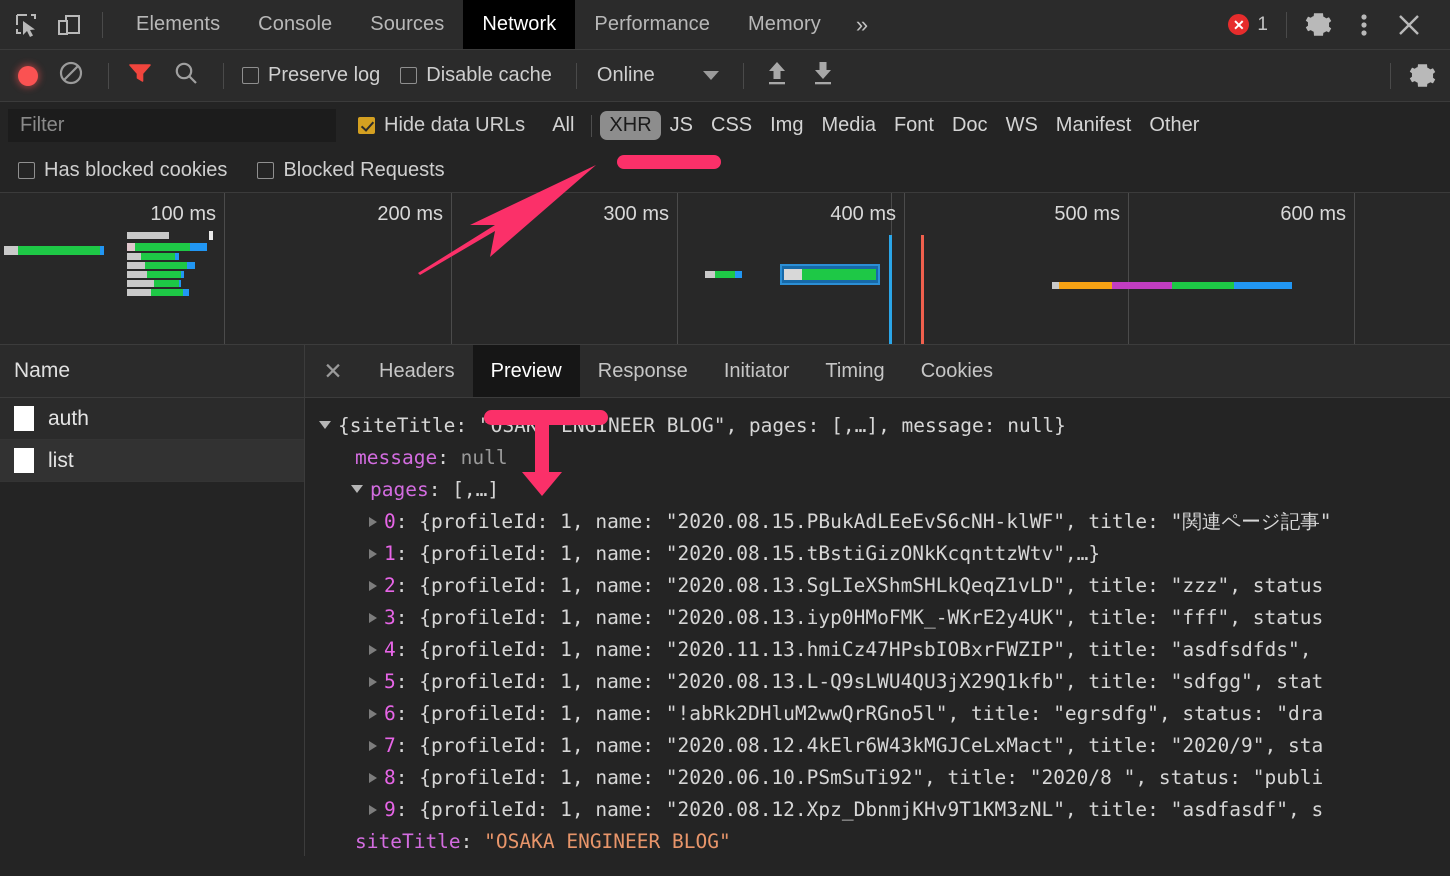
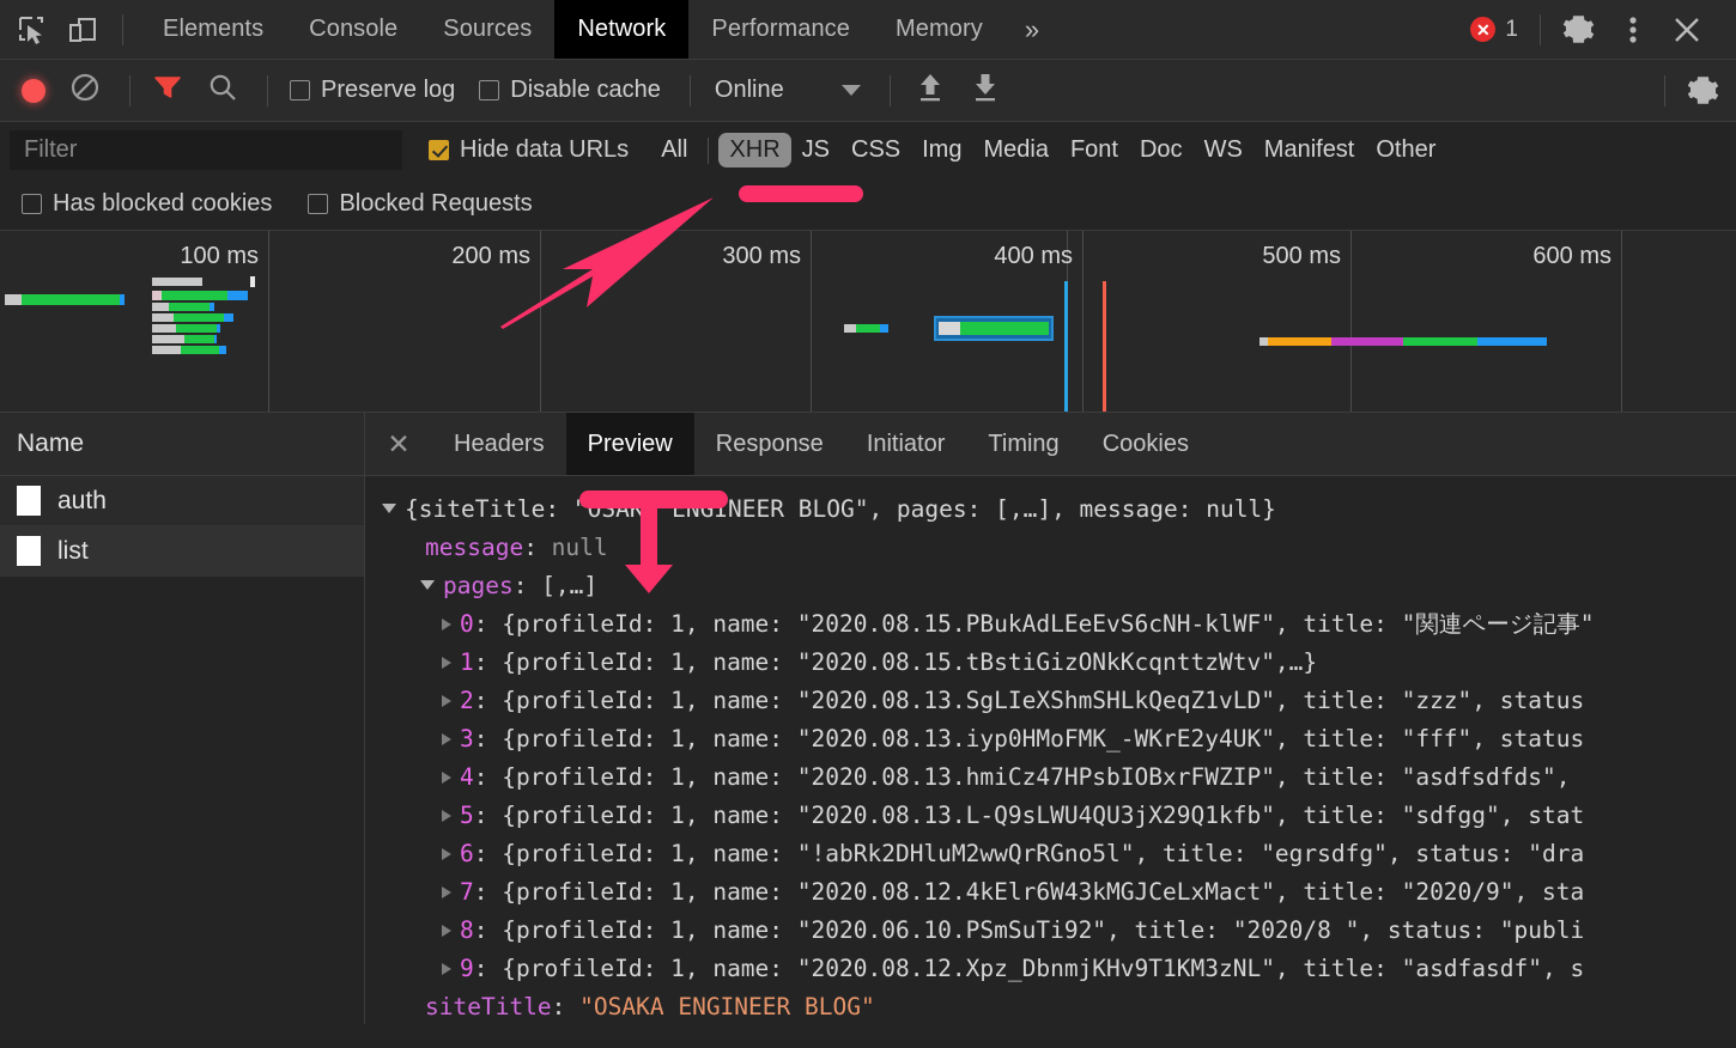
  Elements
  Console
  Sources
  Network
  Performance
  Memory
  »
  ✕
  1
  Preserve log
  Disable cache
  Online
  Filter
  Hide data URLs
  All
  XHR
  JS
  CSS
  Img
  Media
  Font
  Doc
  WS
  Manifest
  Other
  Has blocked cookies
  Blocked Requests
  100 ms
  200 ms
  300 ms
  400 ms
  500 ms
  600 ms
  Name
  auth
  list
  ✕
  Headers
  Preview
  Response
  Initiator
  Timing
  Cookies
  {siteTitle: "OSAK ENGINEER BLOG", pages: [,…], message: null}
  message: null
  pages: [,…]
  0: {profileId: 1, name: "2020.08.15.PBukAdLEeEvS6cNH-klWF", title: "関連ページ記事"
  1: {profileId: 1, name: "2020.08.15.tBstiGizONkKcqnttzWtv",…}
  2: {profileId: 1, name: "2020.08.13.SgLIeXShmSHLkQeqZ1vLD", title: "zzz", status
  3: {profileId: 1, name: "2020.08.13.iyp0HMoFMK_-WKrE2y4UK", title: "fff", status
- 4: {profileId: 1, name: "2020.11.13.hmiCz47HPsbIOBxrFWZIP", title: "asdfsdfds",
+ 4: {profileId: 1, name: "2020.08.13.hmiCz47HPsbIOBxrFWZIP", title: "asdfsdfds",
  5: {profileId: 1, name: "2020.08.13.L-Q9sLWU4QU3jX29Q1kfb", title: "sdfgg", stat
  6: {profileId: 1, name: "!abRk2DHluM2wwQrRGno5l", title: "egrsdfg", status: "dra
  7: {profileId: 1, name: "2020.08.12.4kElr6W43kMGJCeLxMact", title: "2020/9", sta
  8: {profileId: 1, name: "2020.06.10.PSmSuTi92", title: "2020/8 ", status: "publi
  9: {profileId: 1, name: "2020.08.12.Xpz_DbnmjKHv9T1KM3zNL", title: "asdfasdf", s
  siteTitle: "OSAKA ENGINEER BLOG"
